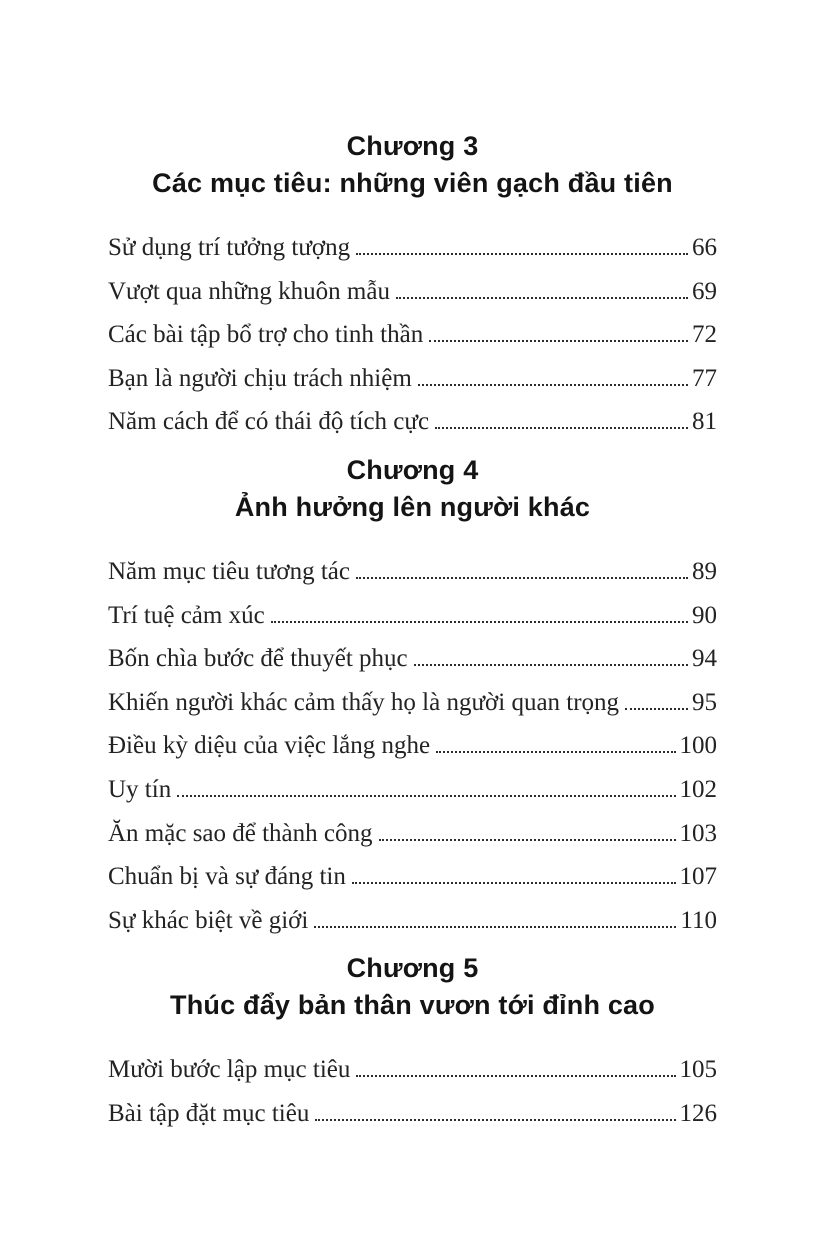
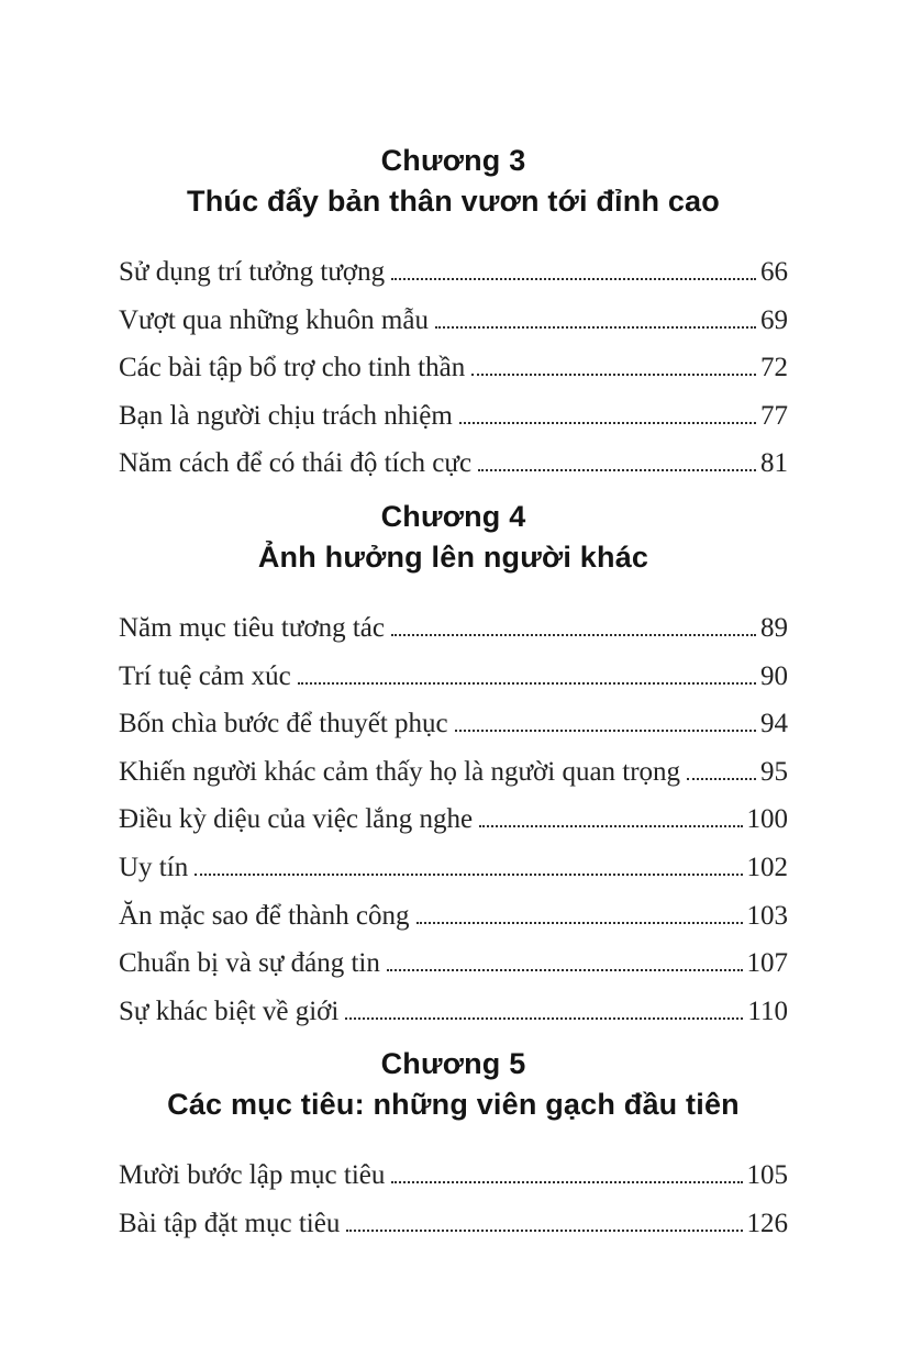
  Chương 3
- Các mục tiêu: những viên gạch đầu tiên
+ Thúc đẩy bản thân vươn tới đỉnh cao
  Sử dụng trí tưởng tượng
  66
  Vượt qua những khuôn mẫu
  69
  Các bài tập bổ trợ cho tinh thần
  72
  Bạn là người chịu trách nhiệm
  77
  Năm cách để có thái độ tích cực
  81
  Chương 4
  Ảnh hưởng lên người khác
  Năm mục tiêu tương tác
  89
  Trí tuệ cảm xúc
  90
  Bốn chìa bước để thuyết phục
  94
  Khiến người khác cảm thấy họ là người quan trọng
  95
  Điều kỳ diệu của việc lắng nghe
  100
  Uy tín
  102
  Ăn mặc sao để thành công
  103
  Chuẩn bị và sự đáng tin
  107
  Sự khác biệt về giới
  110
  Chương 5
- Thúc đẩy bản thân vươn tới đỉnh cao
+ Các mục tiêu: những viên gạch đầu tiên
  Mười bước lập mục tiêu
  105
  Bài tập đặt mục tiêu
  126
